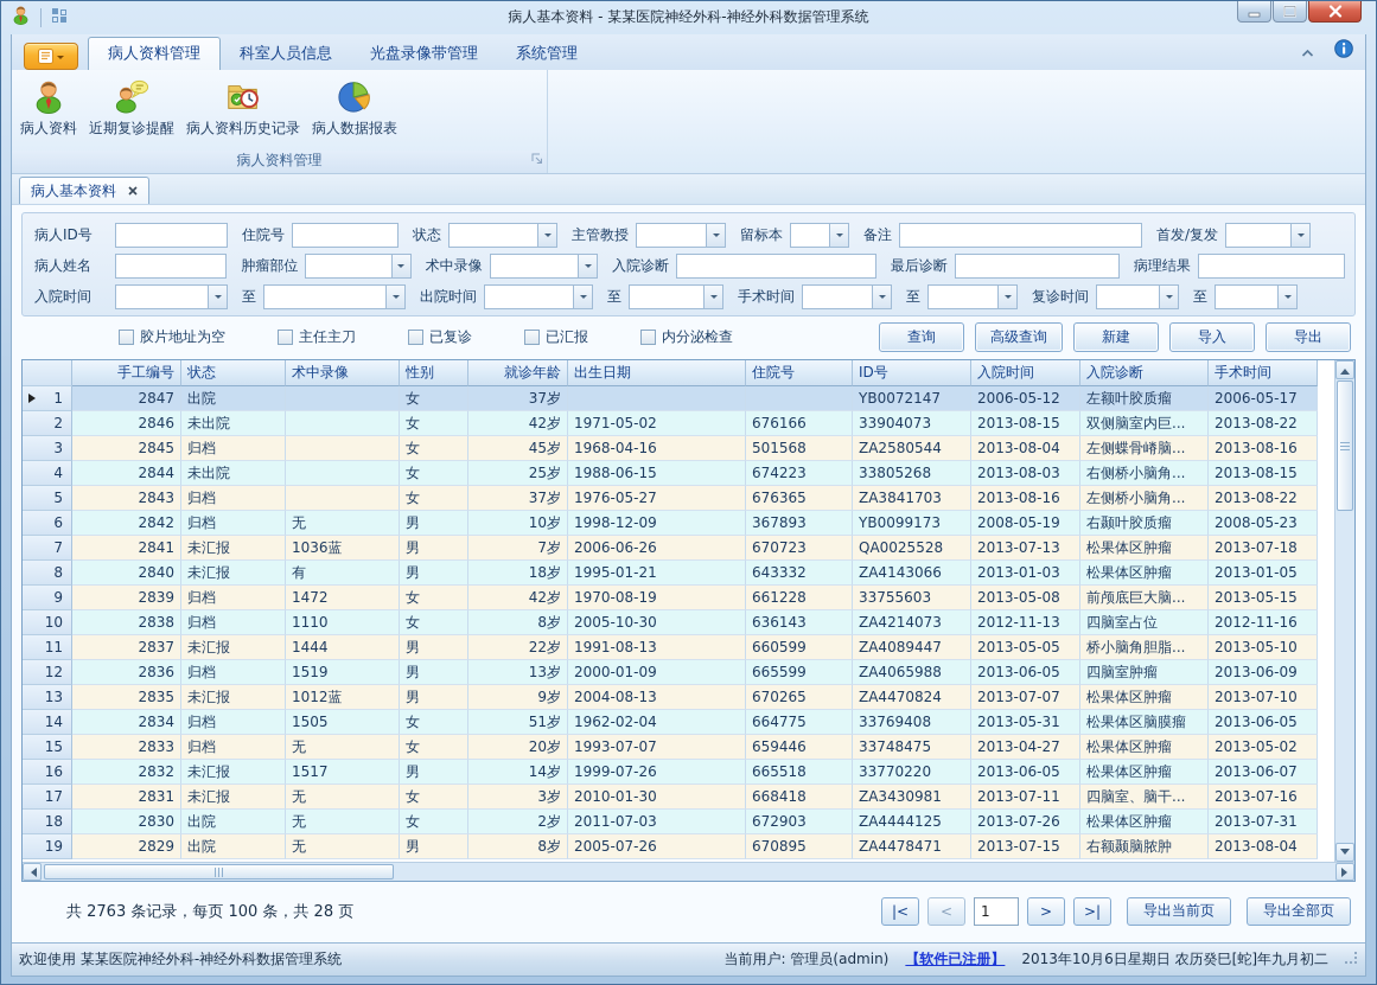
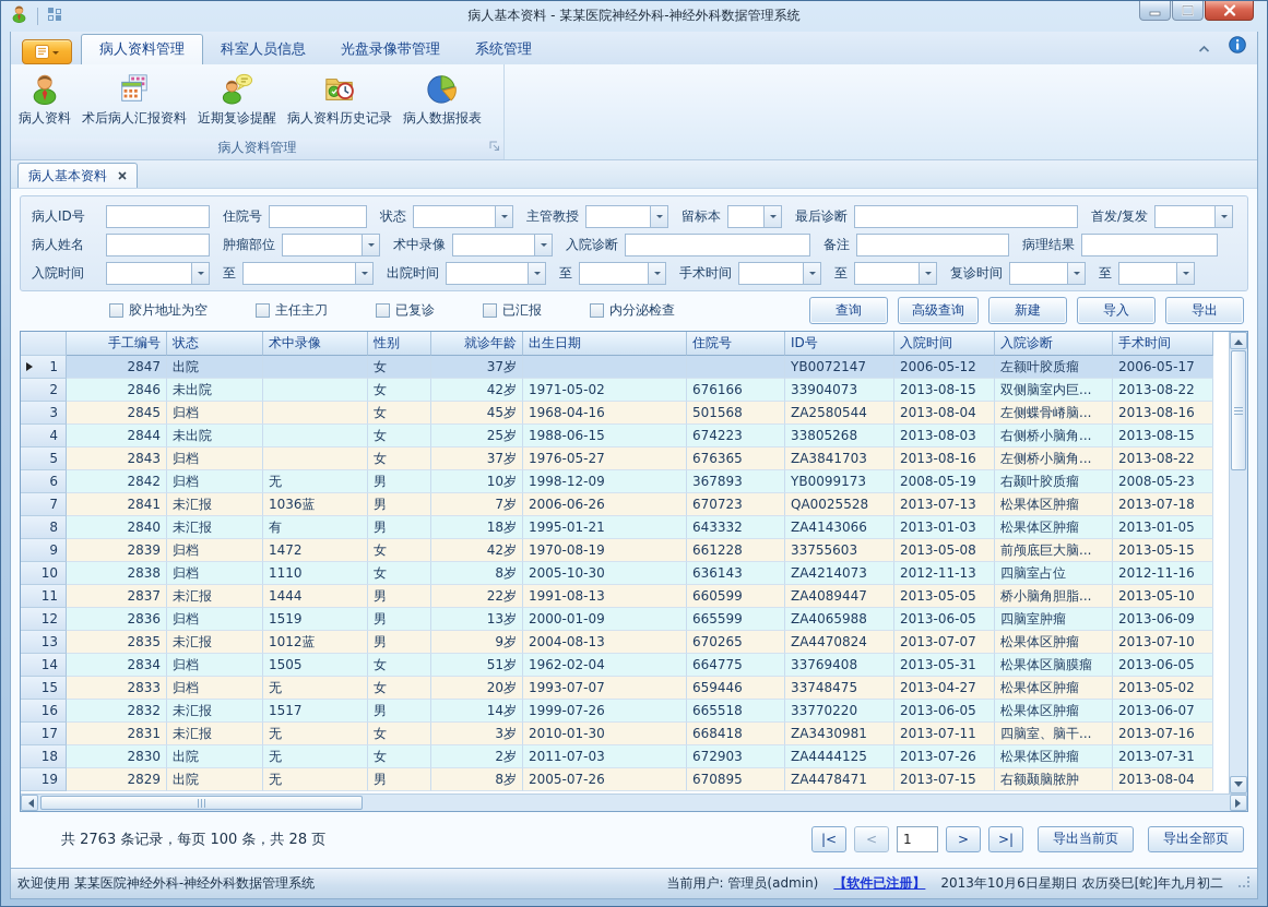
  病人基本资料 - 某某医院神经外科-神经外科数据管理系统
  病人资料管理
  科室人员信息
  光盘录像带管理
  系统管理
  病人资料
+ 术后病人汇报资料
  近期复诊提醒
  病人资料历史记录
  病人数据报表
  病人资料管理
  病人基本资料
  病人ID号
  住院号
  状态
  主管教授
  留标本
- 备注
+ 最后诊断
  首发/复发
  病人姓名
  肿瘤部位
  术中录像
  入院诊断
- 最后诊断
+ 备注
  病理结果
  入院时间
  至
  出院时间
  至
  手术时间
  至
  复诊时间
  至
  胶片地址为空
  主任主刀
  已复诊
  已汇报
  内分泌检查
  查询
  高级查询
  新建
  导入
  导出
  手工编号
  状态
  术中录像
  性别
  就诊年龄
  出生日期
  住院号
  ID号
  入院时间
  入院诊断
  手术时间
  1
  2847
  出院
  女
  37岁
  YB0072147
  2006-05-12
  左额叶胶质瘤
  2006-05-17
  2
  2846
  未出院
  女
  42岁
  1971-05-02
  676166
  33904073
  2013-08-15
  双侧脑室内巨...
  2013-08-22
  3
  2845
  归档
  女
  45岁
  1968-04-16
  501568
  ZA2580544
  2013-08-04
  左侧蝶骨嵴脑...
  2013-08-16
  4
  2844
  未出院
  女
  25岁
  1988-06-15
  674223
  33805268
  2013-08-03
  右侧桥小脑角...
  2013-08-15
  5
  2843
  归档
  女
  37岁
  1976-05-27
  676365
  ZA3841703
  2013-08-16
  左侧桥小脑角...
  2013-08-22
  6
  2842
  归档
  无
  男
  10岁
  1998-12-09
  367893
  YB0099173
  2008-05-19
  右颞叶胶质瘤
  2008-05-23
  7
  2841
  未汇报
  1036蓝
  男
  7岁
  2006-06-26
  670723
  QA0025528
  2013-07-13
  松果体区肿瘤
  2013-07-18
  8
  2840
  未汇报
  有
  男
  18岁
  1995-01-21
  643332
  ZA4143066
  2013-01-03
  松果体区肿瘤
  2013-01-05
  9
  2839
  归档
  1472
  女
  42岁
  1970-08-19
  661228
  33755603
  2013-05-08
  前颅底巨大脑...
  2013-05-15
  10
  2838
  归档
  1110
  女
  8岁
  2005-10-30
  636143
  ZA4214073
  2012-11-13
  四脑室占位
  2012-11-16
  11
  2837
  未汇报
  1444
  男
  22岁
  1991-08-13
  660599
  ZA4089447
  2013-05-05
  桥小脑角胆脂...
  2013-05-10
  12
  2836
  归档
  1519
  男
  13岁
  2000-01-09
  665599
  ZA4065988
  2013-06-05
  四脑室肿瘤
  2013-06-09
  13
  2835
  未汇报
  1012蓝
  男
  9岁
  2004-08-13
  670265
  ZA4470824
  2013-07-07
  松果体区肿瘤
  2013-07-10
  14
  2834
  归档
  1505
  女
  51岁
  1962-02-04
  664775
  33769408
  2013-05-31
  松果体区脑膜瘤
  2013-06-05
  15
  2833
  归档
  无
  女
  20岁
  1993-07-07
  659446
  33748475
  2013-04-27
  松果体区肿瘤
  2013-05-02
  16
  2832
  未汇报
  1517
  男
  14岁
  1999-07-26
  665518
  33770220
  2013-06-05
  松果体区肿瘤
  2013-06-07
  17
  2831
  未汇报
  无
  女
  3岁
  2010-01-30
  668418
  ZA3430981
  2013-07-11
  四脑室、脑干...
  2013-07-16
  18
  2830
  出院
  无
  女
  2岁
  2011-07-03
  672903
  ZA4444125
  2013-07-26
  松果体区肿瘤
  2013-07-31
  19
  2829
  出院
  无
  男
  8岁
  2005-07-26
  670895
  ZA4478471
  2013-07-15
  右额颞脑脓肿
  2013-08-04
  共 2763 条记录，每页 100 条，共 28 页
  |<
  <
  1
  >
  >|
  导出当前页
  导出全部页
  欢迎使用 某某医院神经外科-神经外科数据管理系统
  当前用户: 管理员(admin)
  【软件已注册】
  2013年10月6日星期日 农历癸巳[蛇]年九月初二
